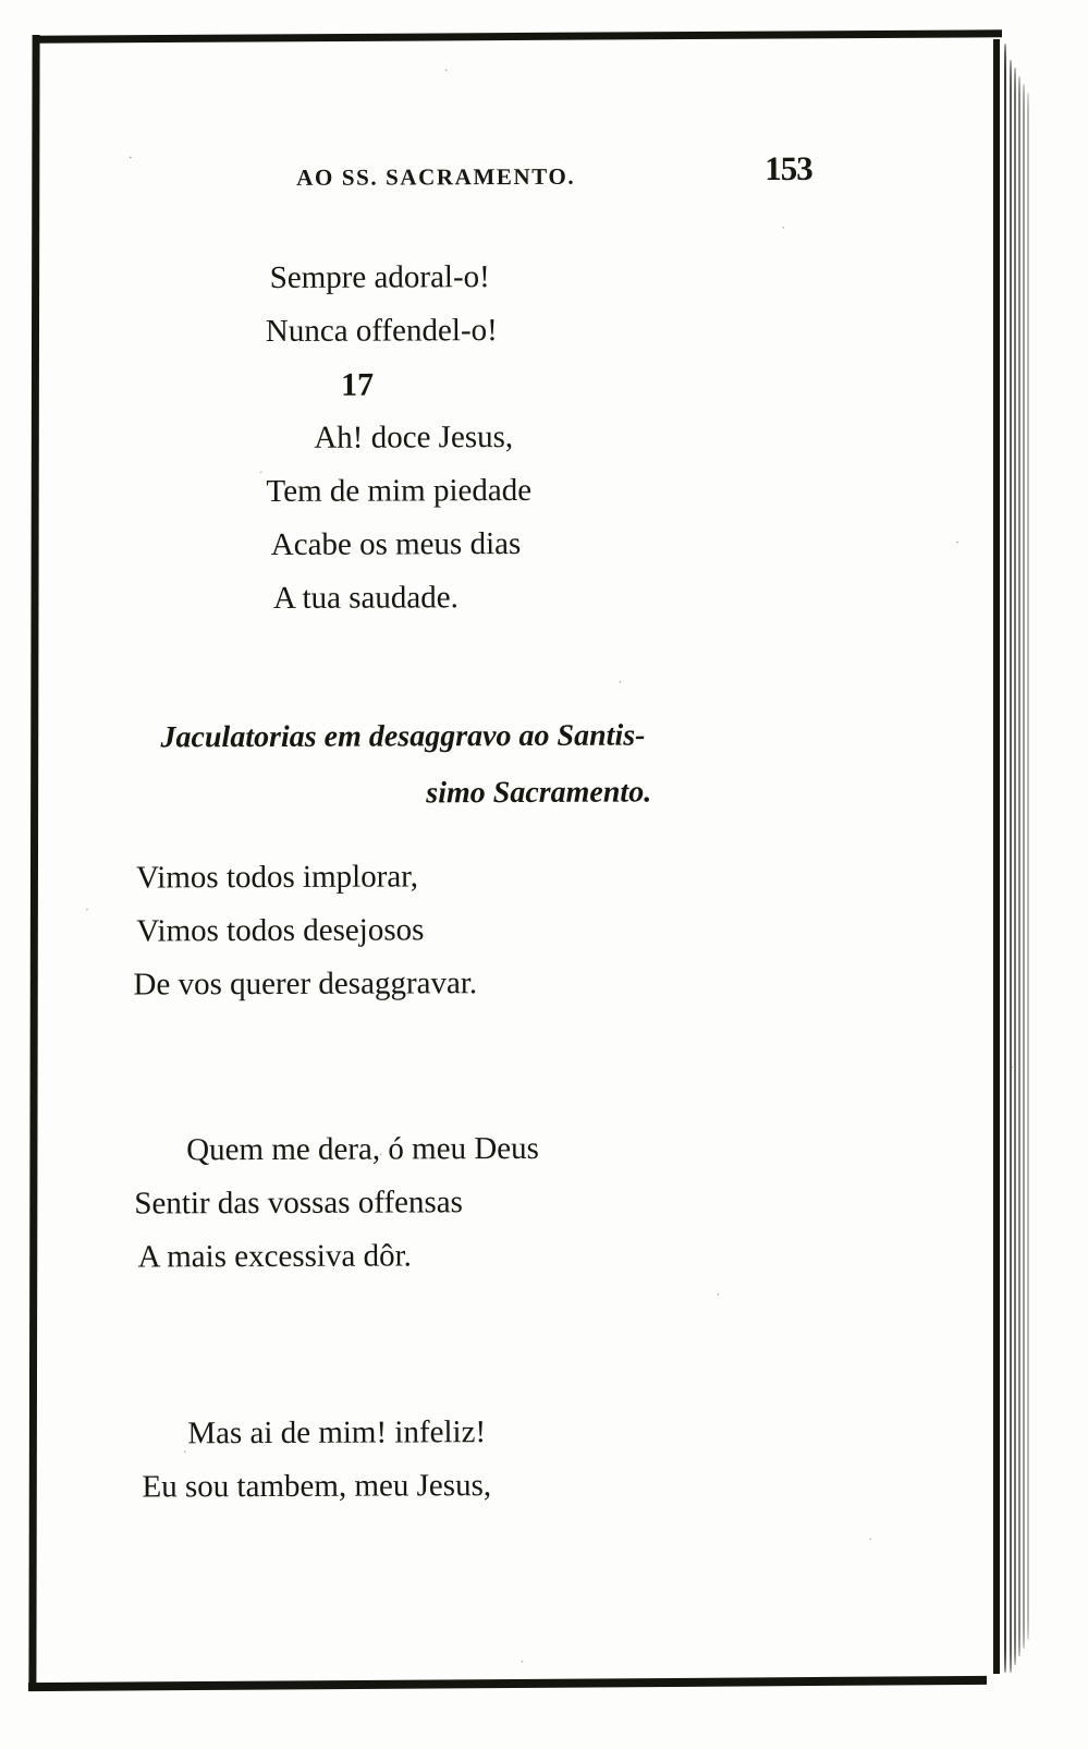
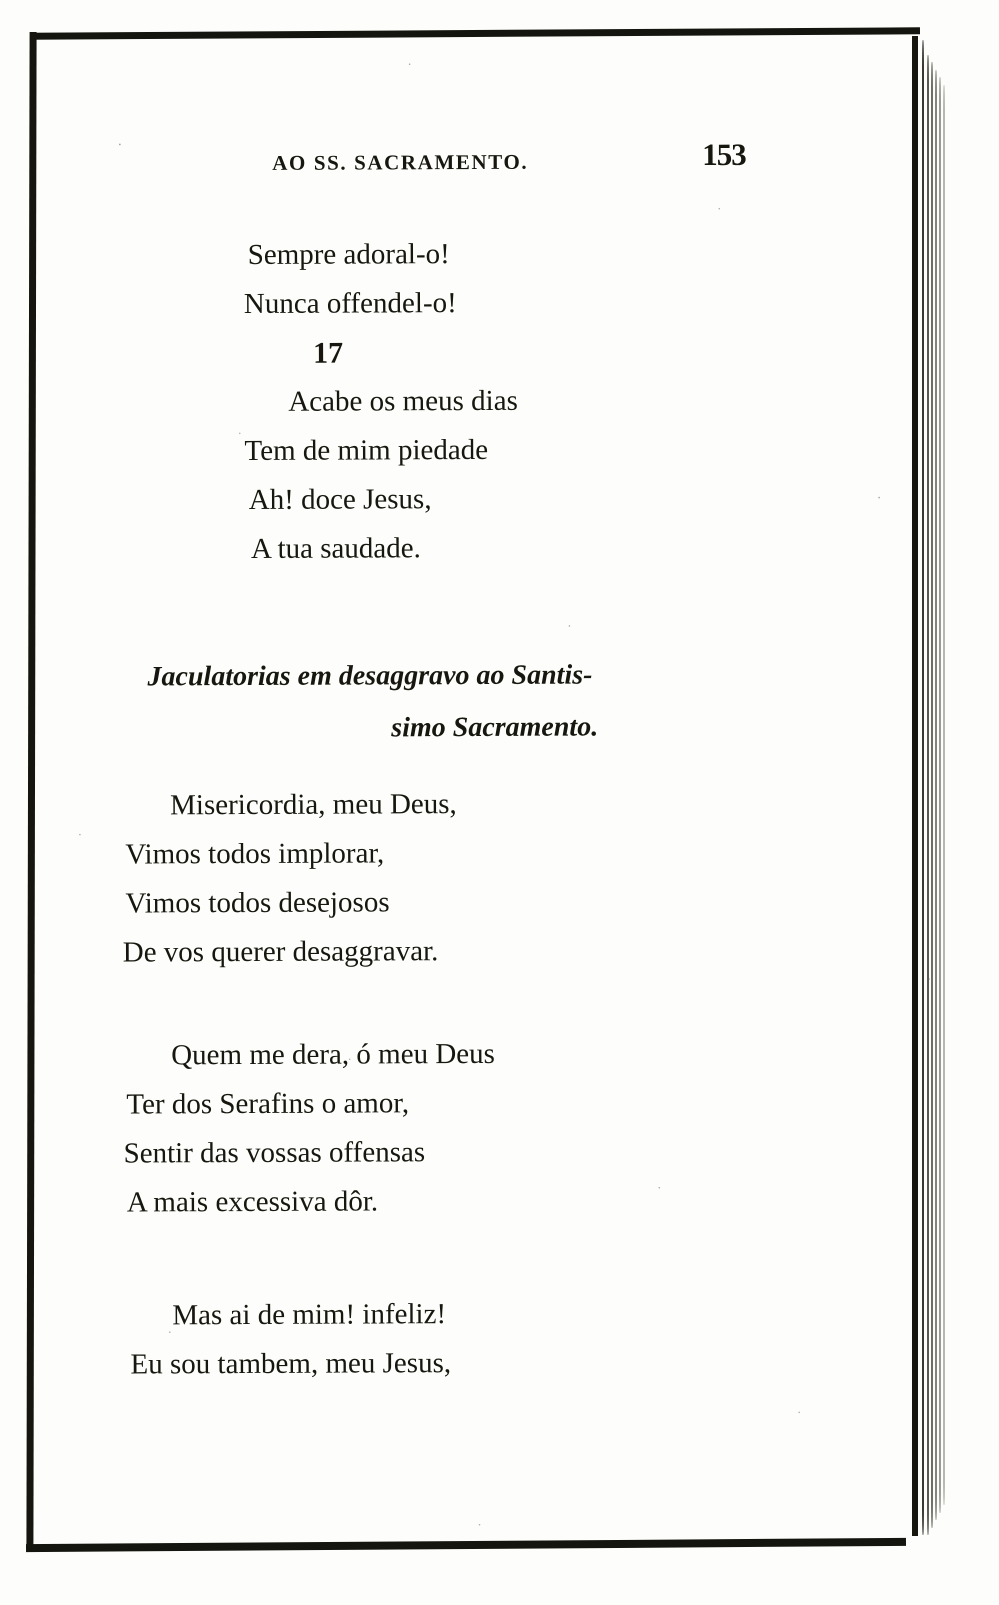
  AO SS. SACRAMENTO.
  153
  Sempre adoral-o!
  Nunca offendel-o!
  17
- Ah! doce Jesus,
+ Acabe os meus dias
  Tem de mim piedade
- Acabe os meus dias
+ Ah! doce Jesus,
  A tua saudade.
  Jaculatorias em desaggravo ao Santis-
  simo Sacramento.
+ Misericordia, meu Deus,
  Vimos todos implorar,
  Vimos todos desejosos
  De vos querer desaggravar.
  Quem me dera, ó meu Deus
+ Ter dos Serafins o amor,
  Sentir das vossas offensas
  A mais excessiva dôr.
  Mas ai de mim! infeliz!
  Eu sou tambem, meu Jesus,
